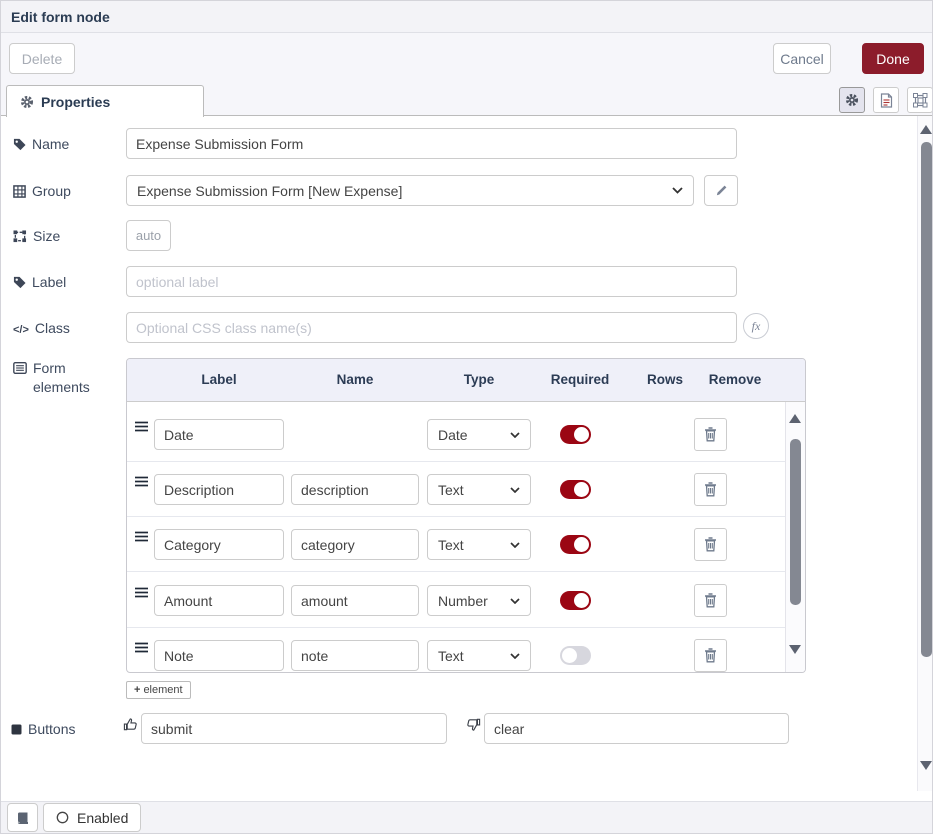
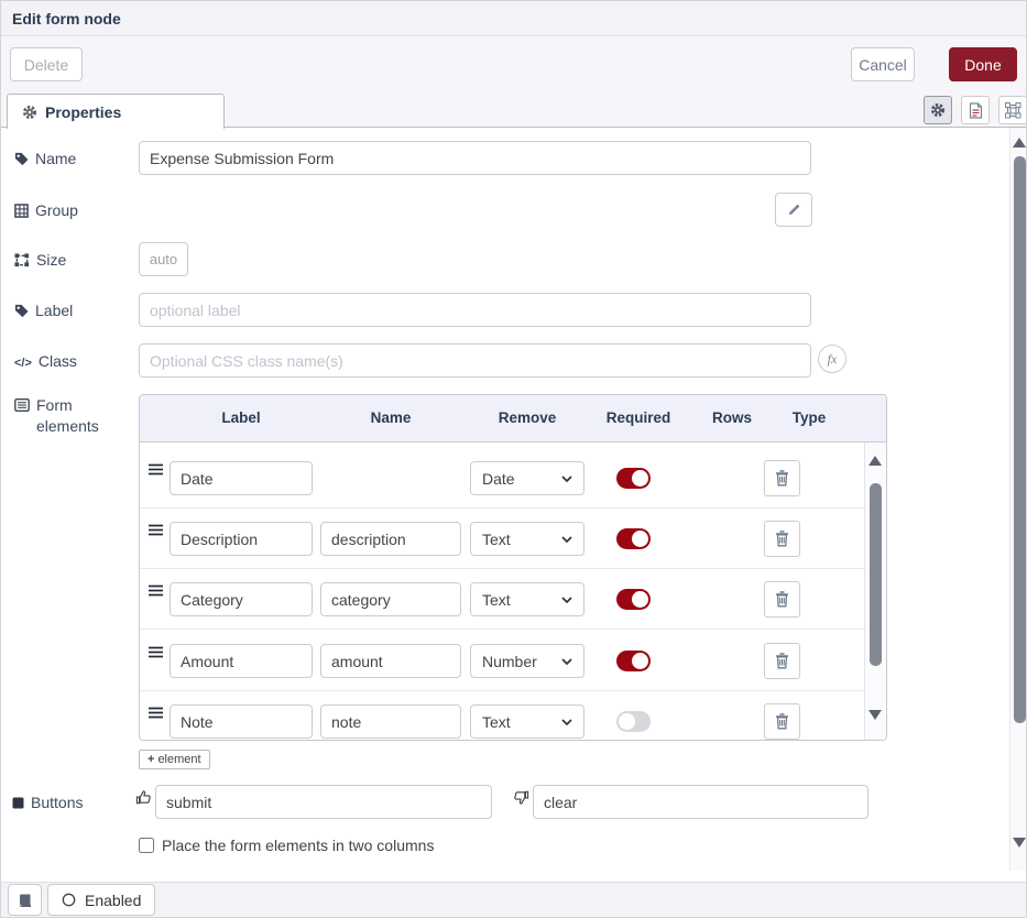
  Edit form node
  Delete
  Cancel
  Done
  Properties
  Name
  Expense Submission Form
  Group
- Expense Submission Form [New Expense]
  Size
  auto
  Label
  optional label
  </>
  Class
  Optional CSS class name(s)
  fx
  Form elements
  Label
  Name
- Type
+ Remove
  Required
  Rows
- Remove
+ Type
  Date
  Date
  Description
  description
  Text
  Category
  category
  Text
  Amount
  amount
  Number
  Note
  note
  Text
  +
  element
  Buttons
  submit
  clear
+ Place the form elements in two columns
  Enabled
